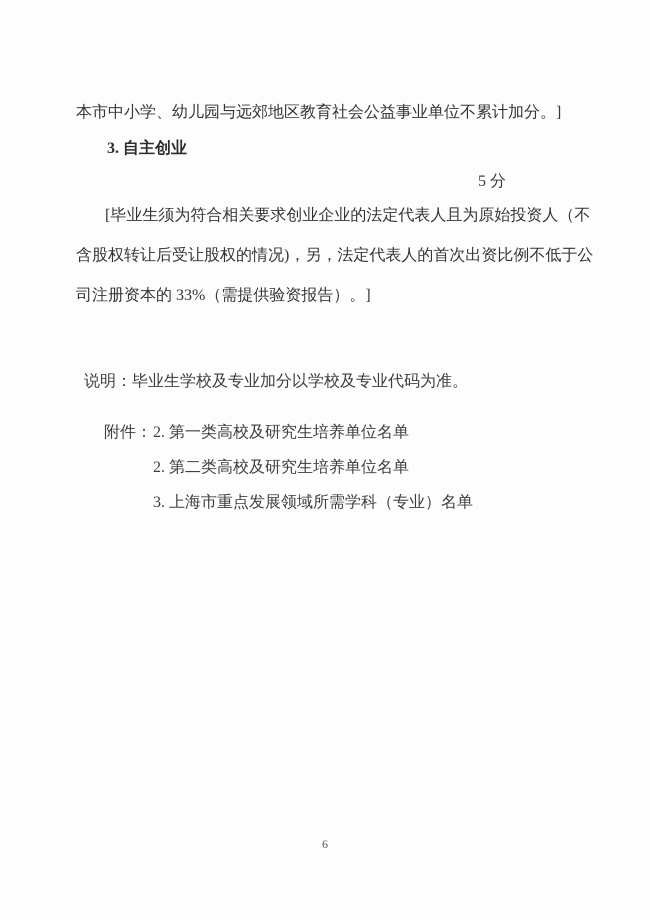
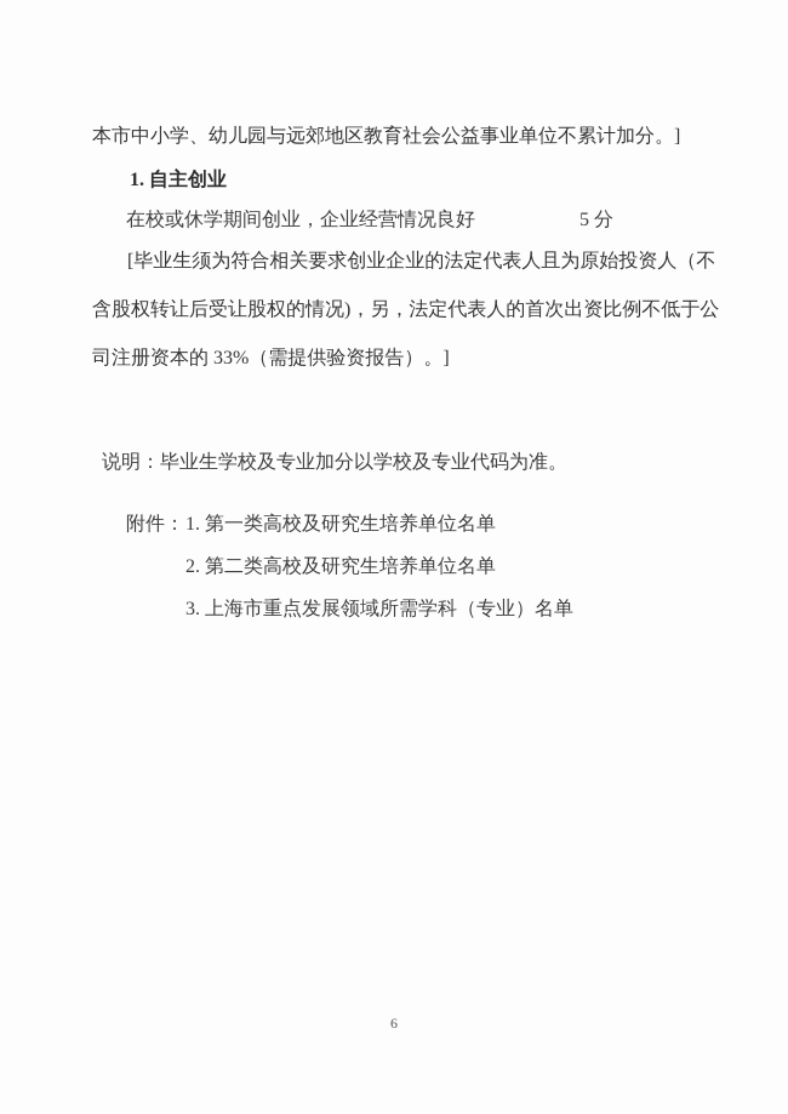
  本市中小学、幼儿园与远郊地区教育社会公益事业单位不累计加分。]
- 3. 自主创业
+ 1. 自主创业
+ 在校或休学期间创业，企业经营情况良好
  5 分
  [毕业生须为符合相关要求创业企业的法定代表人且为原始投资人（不
  含股权转让后受让股权的情况)，另，法定代表人的首次出资比例不低于公
  司注册资本的 33%（需提供验资报告）。]
  说明：毕业生学校及专业加分以学校及专业代码为准。
  附件：
- 2. 第一类高校及研究生培养单位名单
+ 1. 第一类高校及研究生培养单位名单
  2. 第二类高校及研究生培养单位名单
  3. 上海市重点发展领域所需学科（专业）名单
  6
